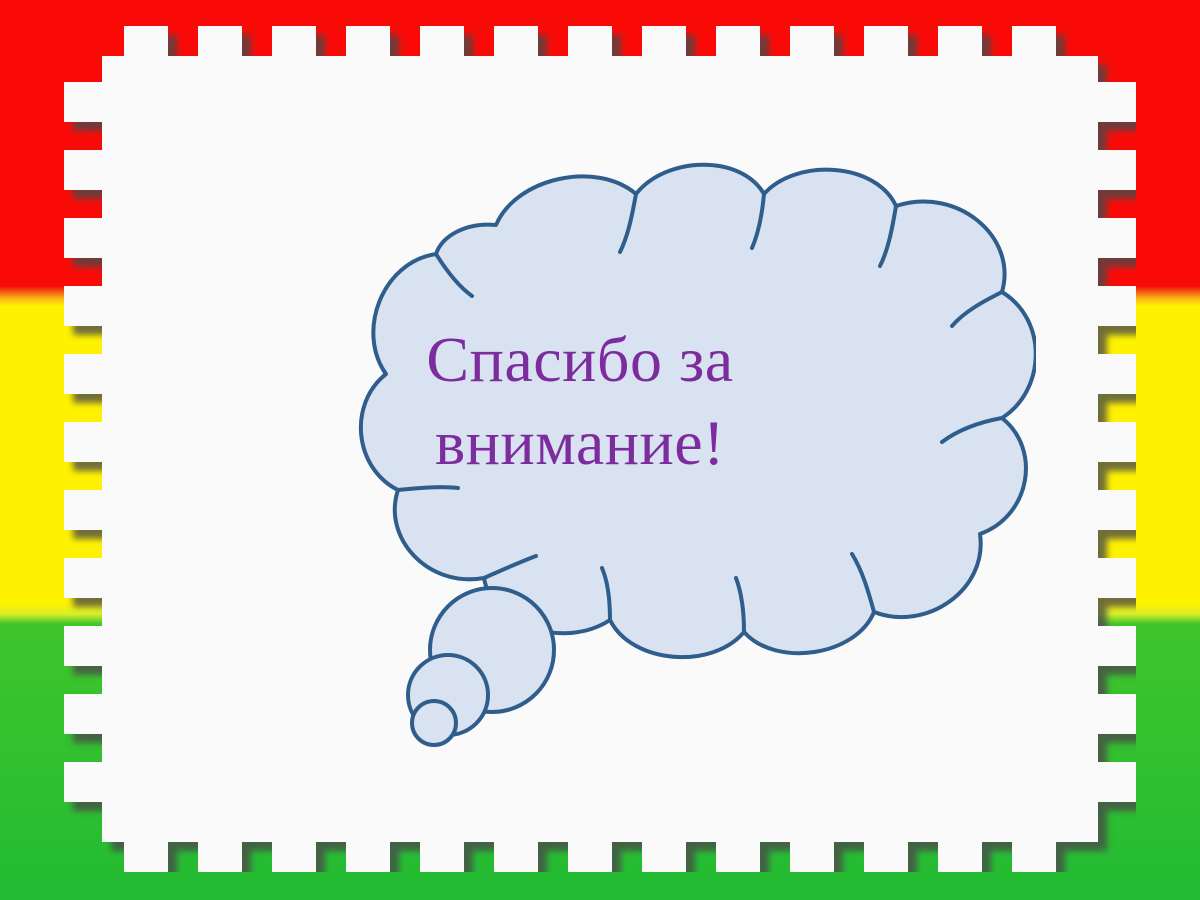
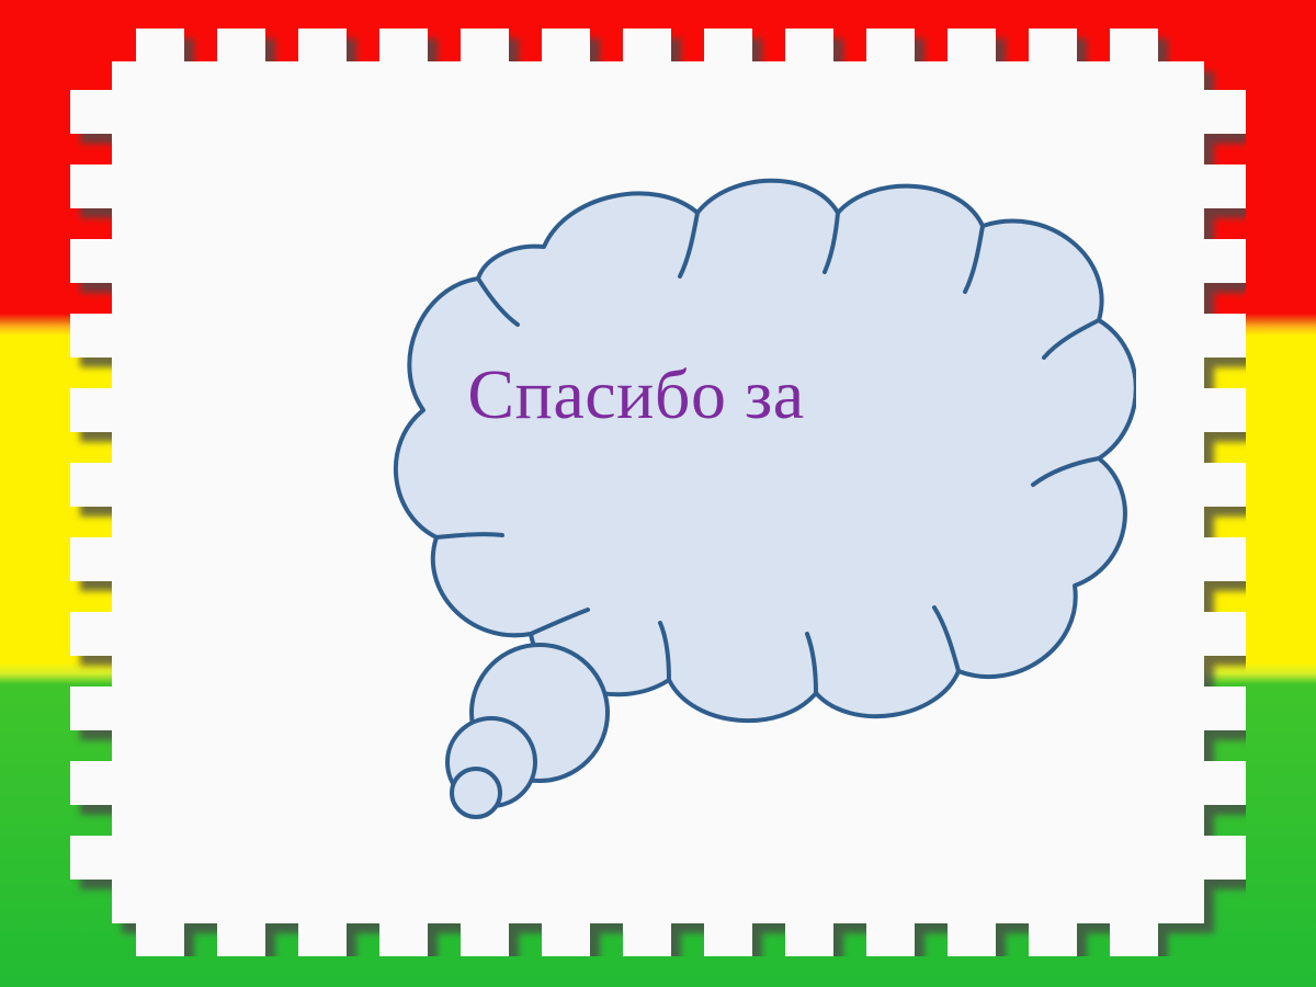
  Спасибо за
- внимание!
